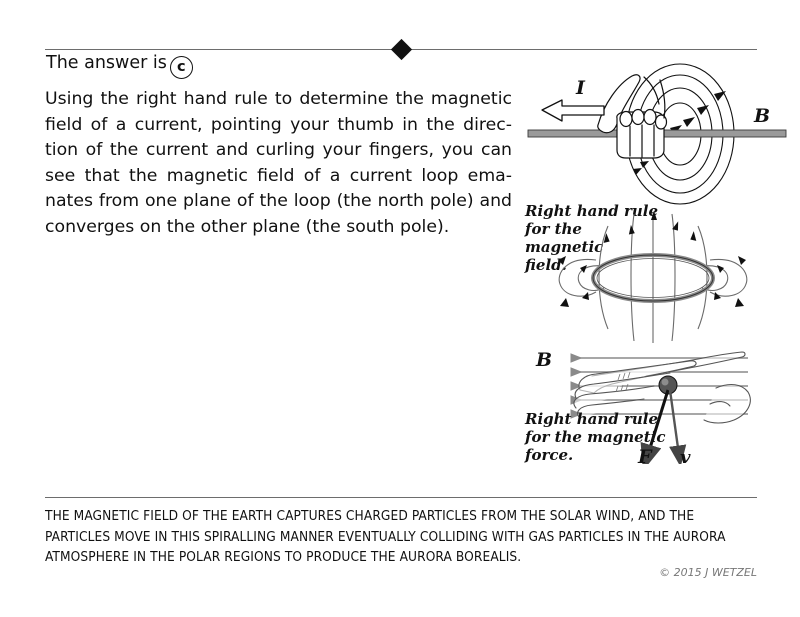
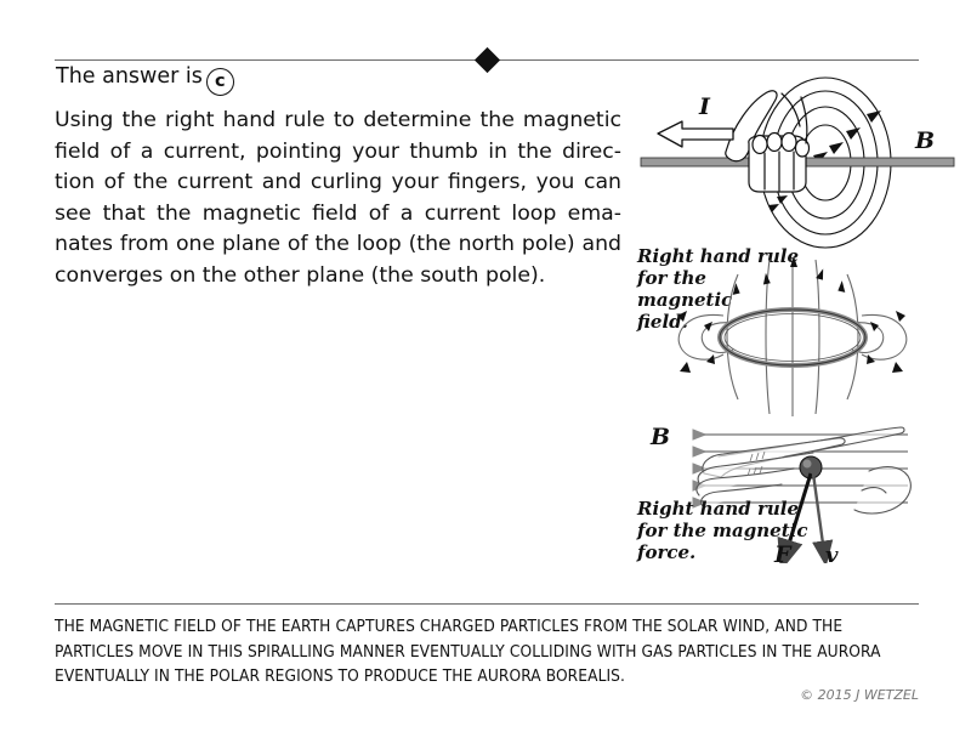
  The answer is c
  Using the right hand rule to determine the magnetic field of a current, pointing your thumb in the direc­tion of the current and curling your fingers, you can see that the magnetic field of a current loop ema­nates from one plane of the loop (the north pole) and converges on the other plane (the south pole).
  I
  B
  Right hand rule
  for the magnetic
  field.
  B
  F
  v
  Right hand rule
  for the magnetic
  force.
  THE MAGNETIC FIELD OF THE EARTH CAPTURES CHARGED PARTICLES FROM THE SOLAR WIND, AND THE
  PARTICLES MOVE IN THIS SPIRALLING MANNER EVENTUALLY COLLIDING WITH GAS PARTICLES IN THE AURORA
- ATMOSPHERE IN THE POLAR REGIONS TO PRODUCE THE AURORA BOREALIS.
+ EVENTUALLY IN THE POLAR REGIONS TO PRODUCE THE AURORA BOREALIS.
  © 2015 J WETZEL
